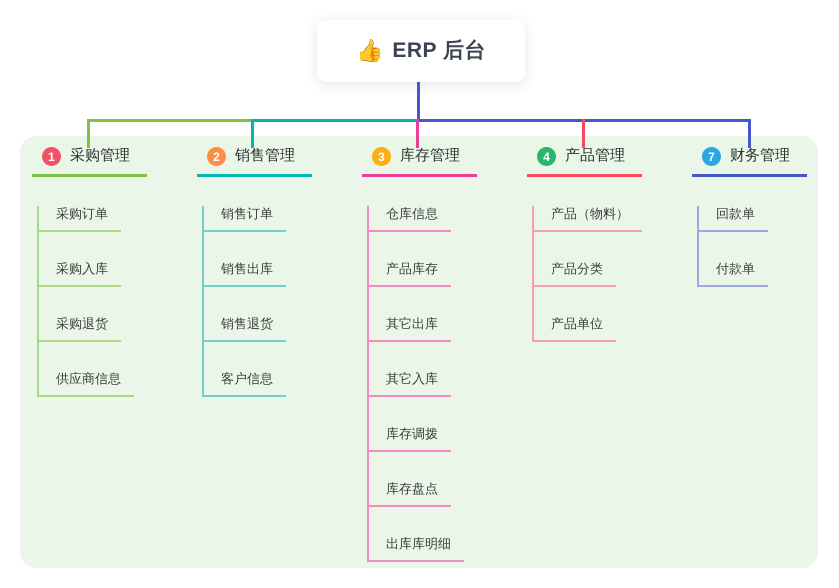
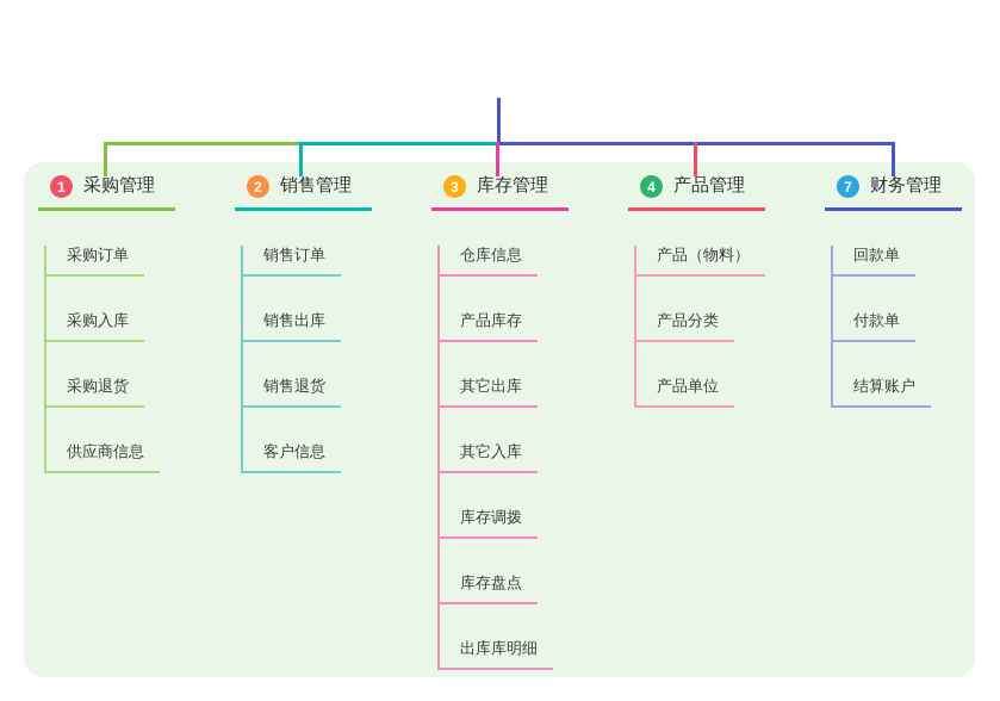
- 👍
- ERP 后台
  1
  采购管理
  采购订单
  采购入库
  采购退货
  供应商信息
  2
  销售管理
  销售订单
  销售出库
  销售退货
  客户信息
  3
  库存管理
  仓库信息
  产品库存
  其它出库
  其它入库
  库存调拨
  库存盘点
  出库库明细
  4
  产品管理
  产品（物料）
  产品分类
  产品单位
  7
  财务管理
  回款单
  付款单
+ 结算账户
